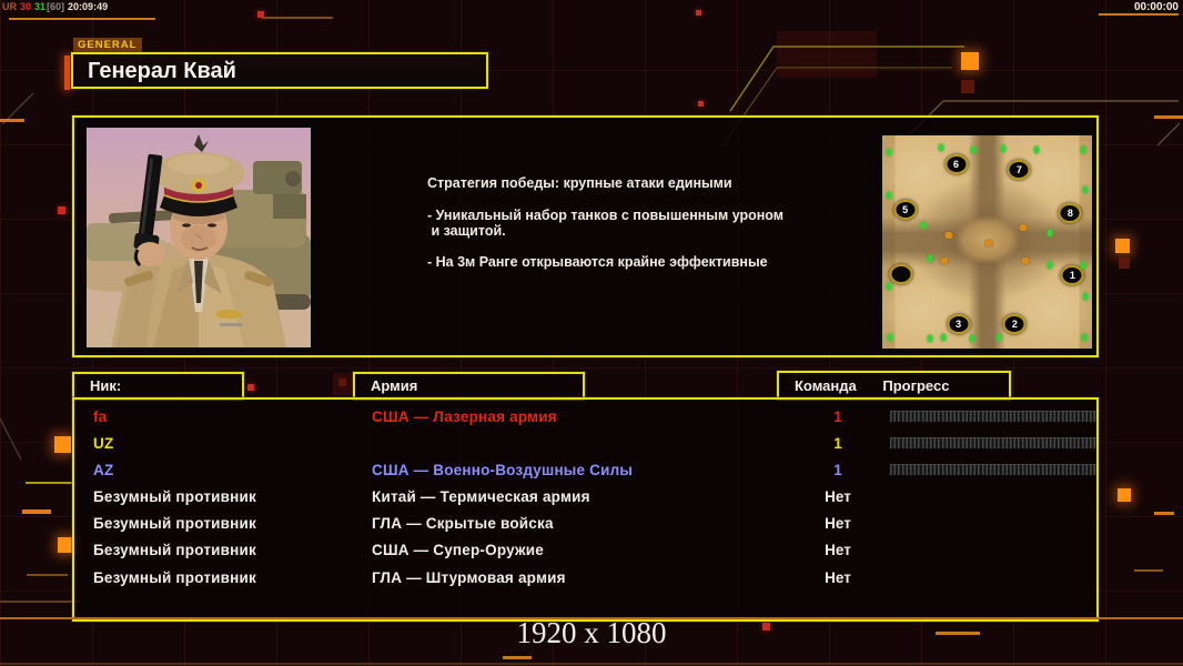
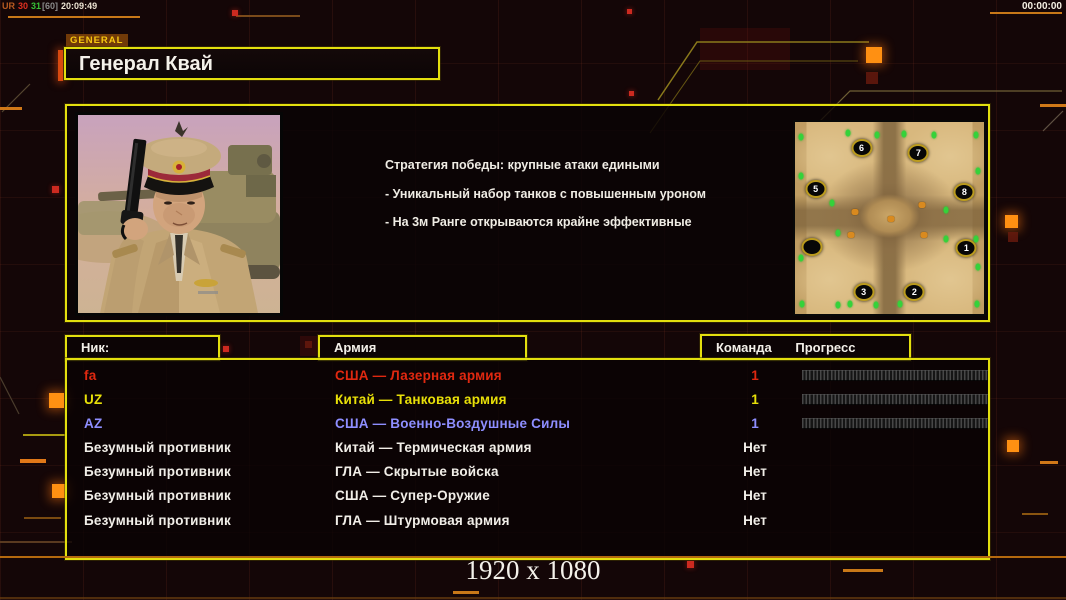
  UR 30 31[60] 20:09:49
  00:00:00
  GENERAL
  Генерал Квай
  Стратегия победы: крупные атаки едиными
  - Уникальный набор танков с повышенным уроном
- и защитой.
  - На 3м Ранге открываются крайне эффективные
  6
  7
  5
  8
  1
  3
  2
  Ник:
  Армия
  Команда Прогресс
  fa
  США — Лазерная армия
  1
  UZ
+ Китай — Танковая армия
  1
  AZ
  США — Военно-Воздушные Силы
  1
  Безумный противник
  Китай — Термическая армия
  Нет
  Безумный противник
  ГЛА — Скрытые войска
  Нет
  Безумный противник
  США — Супер-Оружие
  Нет
  Безумный противник
  ГЛА — Штурмовая армия
  Нет
  1920 x 1080
